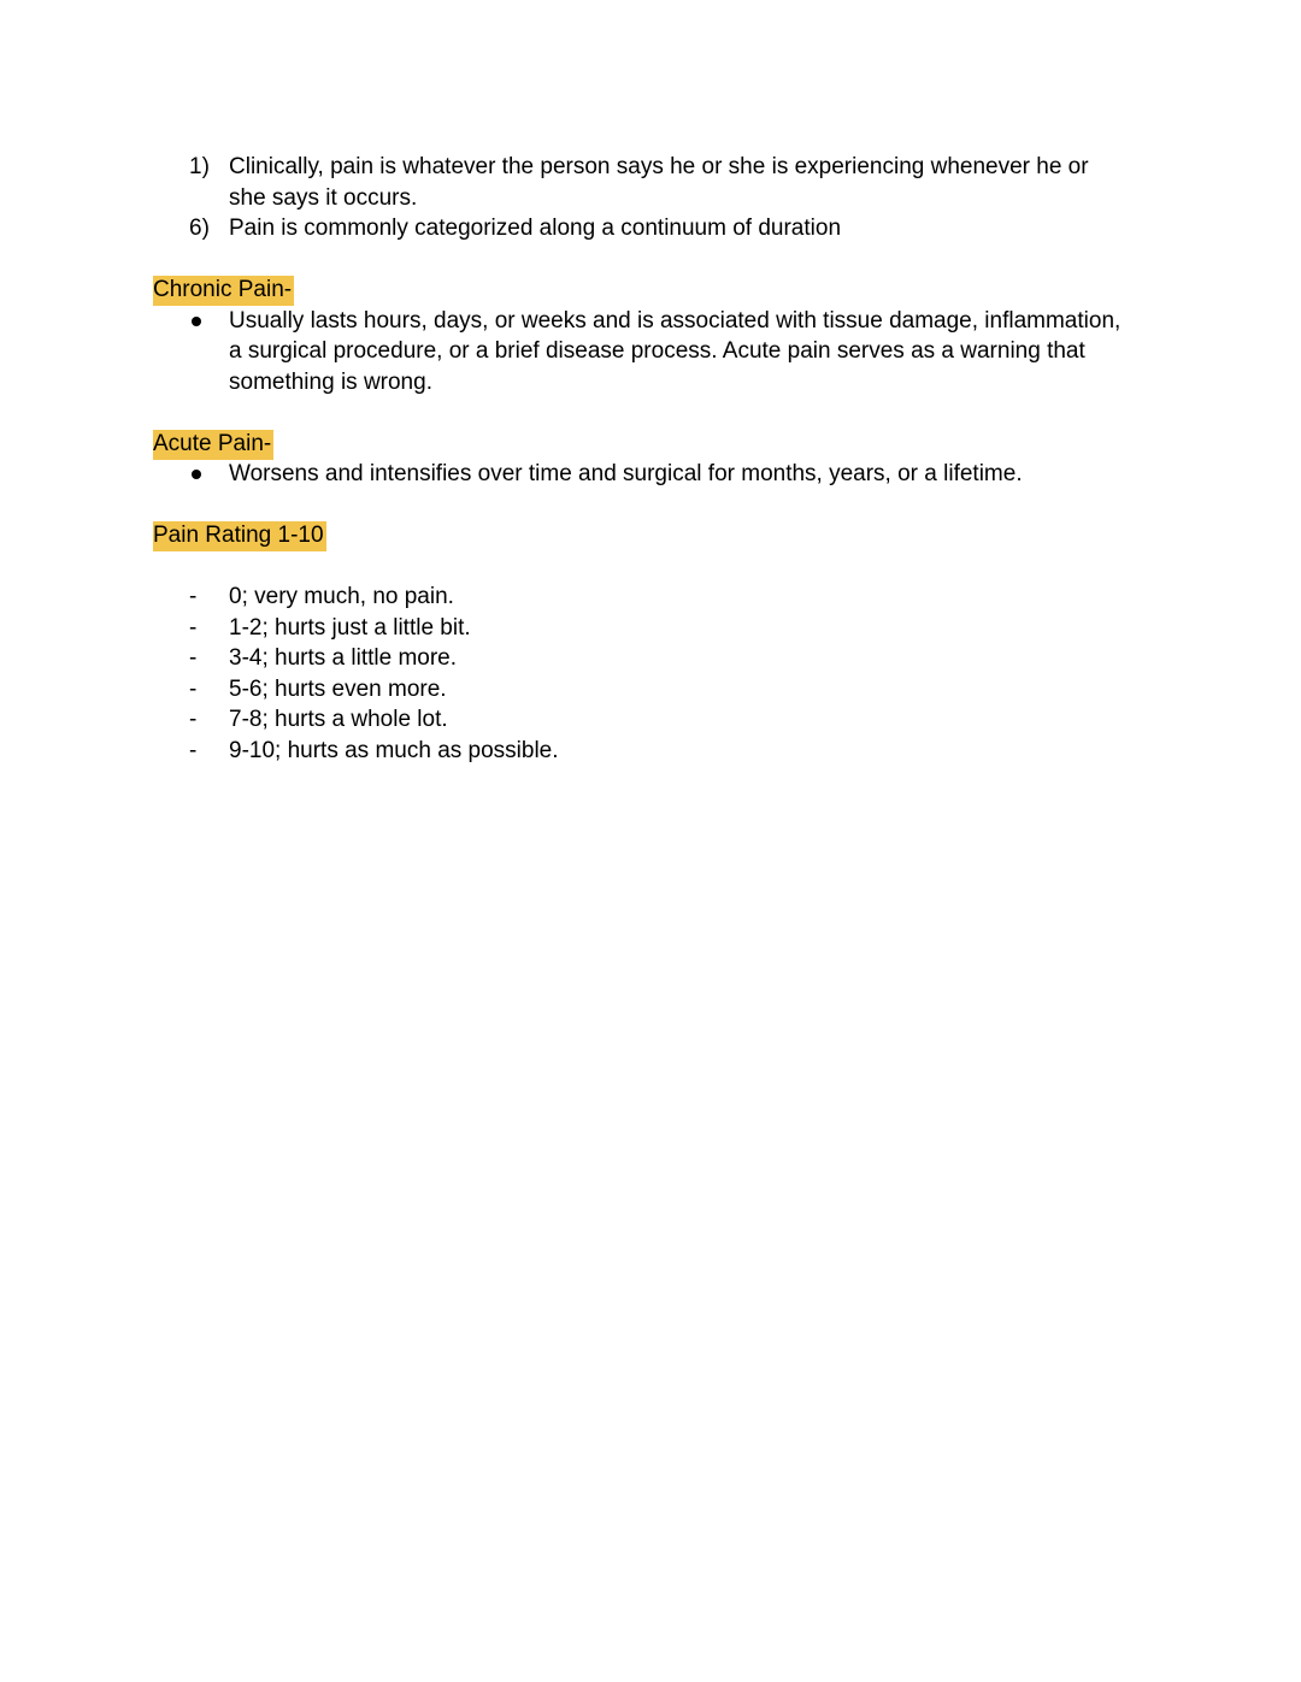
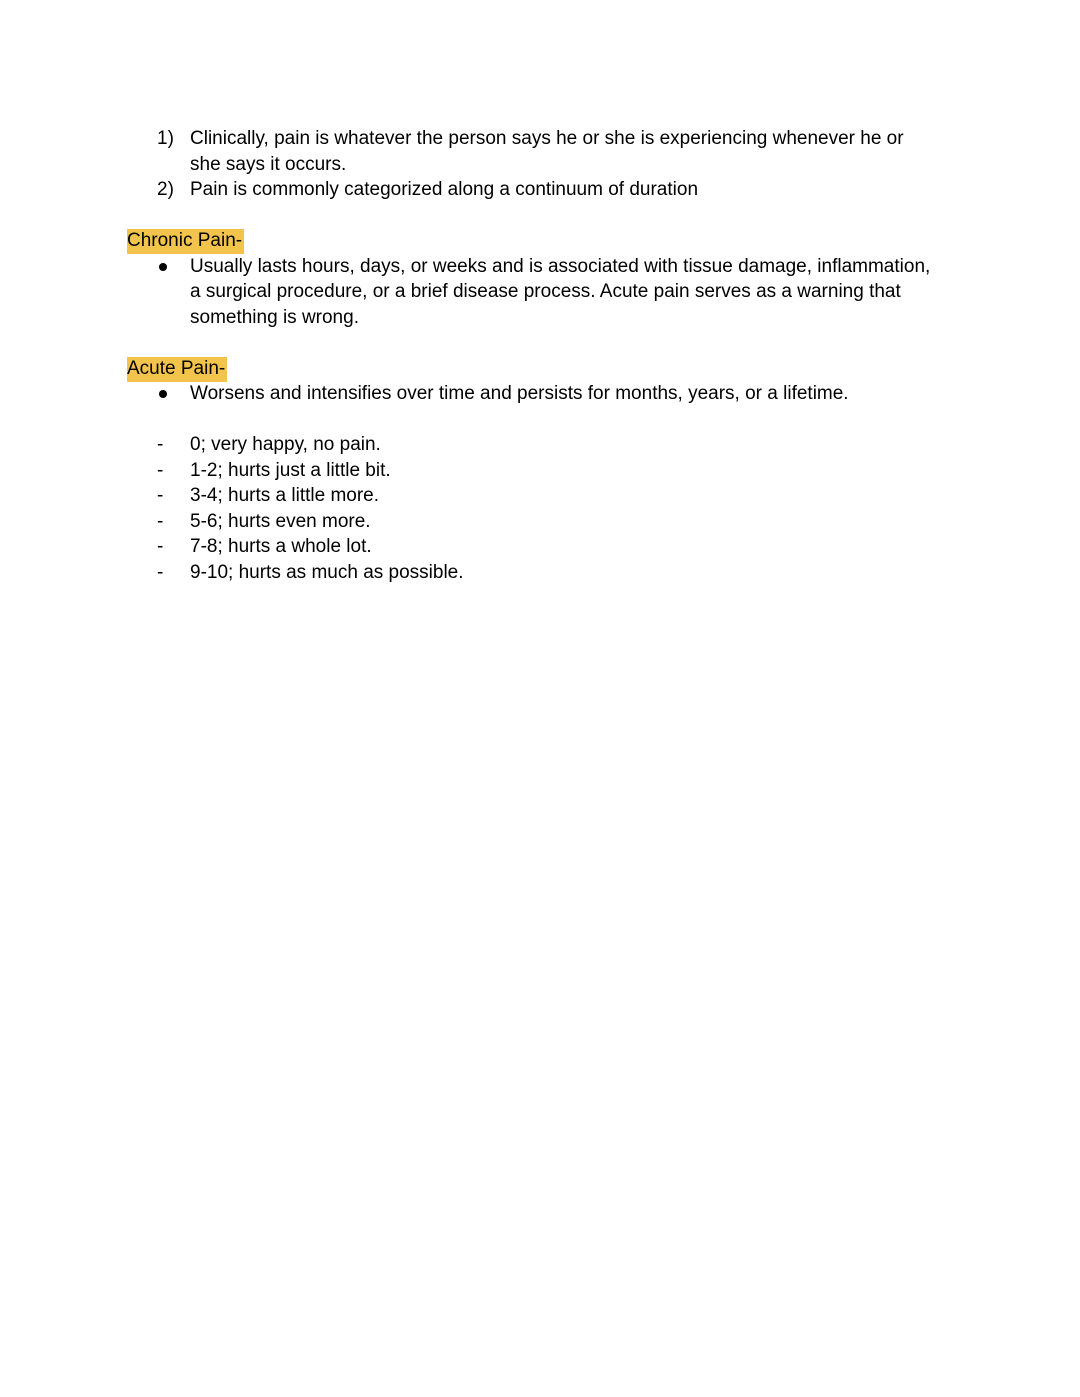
  1)
  Clinically, pain is whatever the person says he or she is experiencing whenever he or
  she says it occurs.
- 6)
+ 2)
  Pain is commonly categorized along a continuum of duration
  Chronic Pain-
  Usually lasts hours, days, or weeks and is associated with tissue damage, inflammation,
  a surgical procedure, or a brief disease process. Acute pain serves as a warning that
  something is wrong.
  Acute Pain-
- Worsens and intensifies over time and surgical for months, years, or a lifetime.
+ Worsens and intensifies over time and persists for months, years, or a lifetime.
- Pain Rating 1-10
  -
- 0; very much, no pain.
+ 0; very happy, no pain.
  -
  1-2; hurts just a little bit.
  -
  3-4; hurts a little more.
  -
  5-6; hurts even more.
  -
  7-8; hurts a whole lot.
  -
  9-10; hurts as much as possible.
